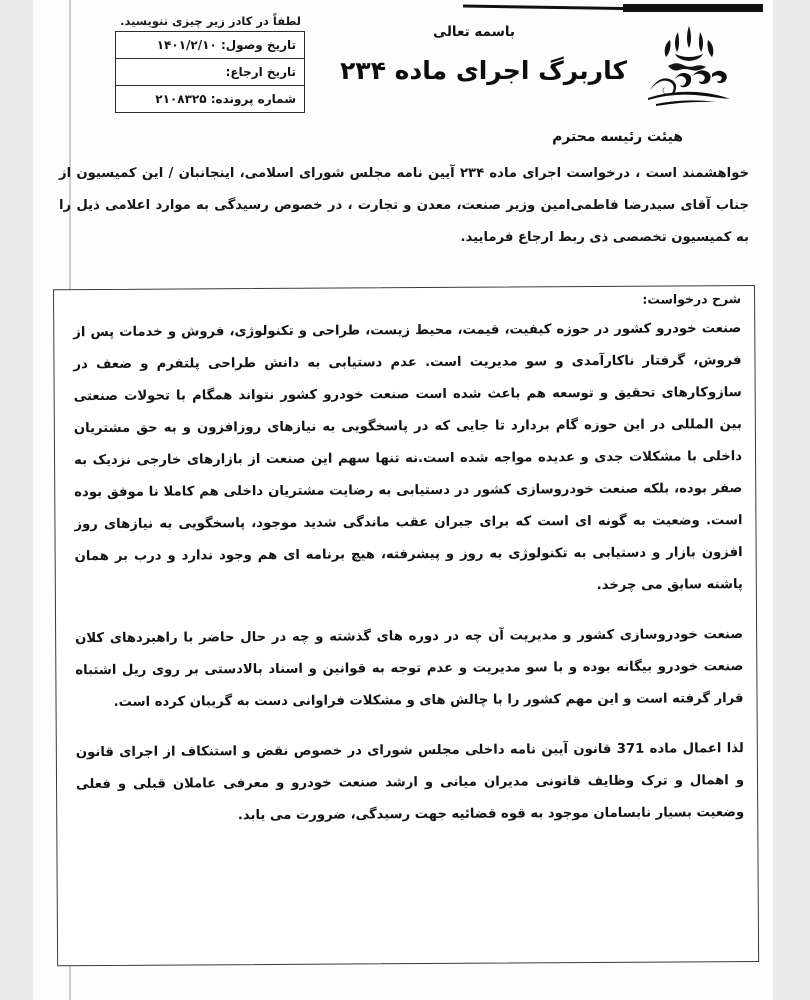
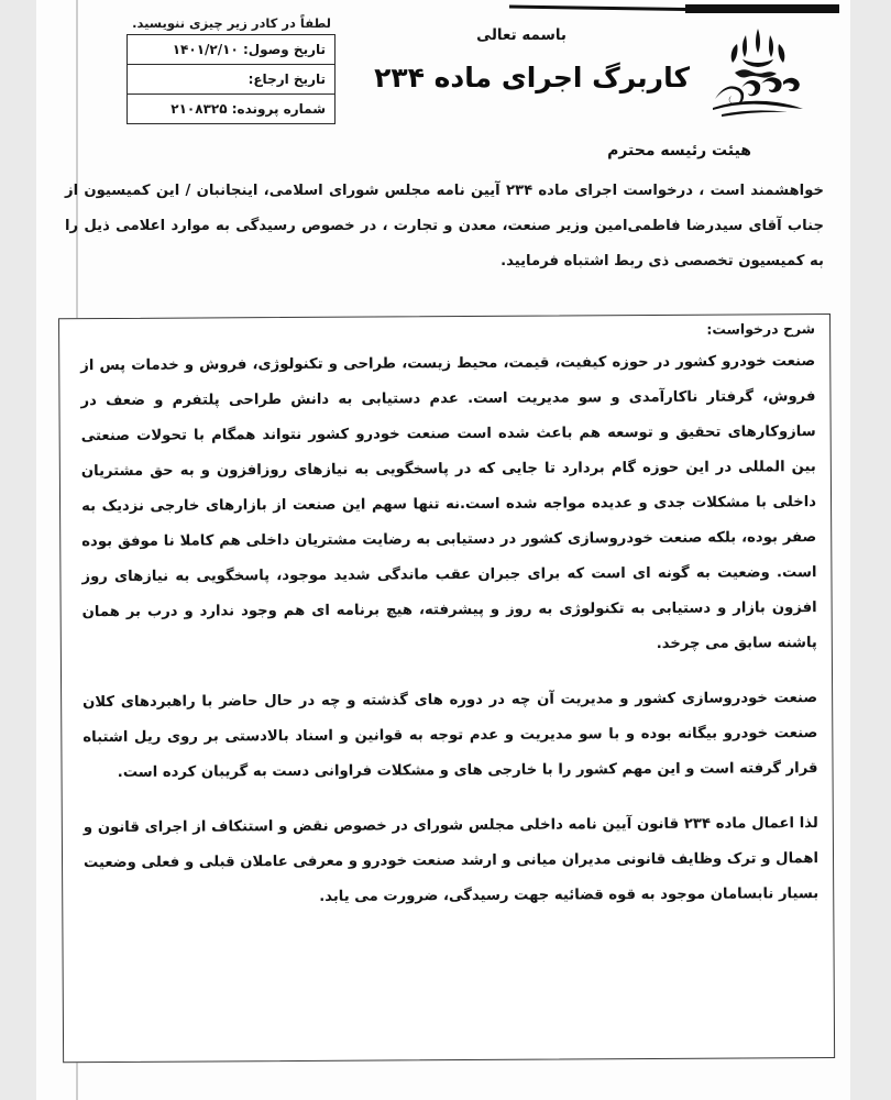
  لطفاً در کادر زیر چیزی ننویسید.
  تاریخ وصول: ۱۴۰۱/۲/۱۰
  تاریخ ارجاع:
  شماره پرونده: ۲۱۰۸۳۲۵
  باسمه تعالی
  کاربرگ اجرای ماده ۲۳۴
  هیئت رئیسه محترم
- خواهشمند است ، درخواست اجرای ماده ۲۳۴ آیین نامه مجلس شورای اسلامی، اینجانبان / این کمیسیون از جناب آقای سیدرضا فاطمی‌امین وزیر صنعت، معدن و تجارت ، در خصوص رسیدگی به موارد اعلامی ذیل را به کمیسیون تخصصی ذی ربط ارجاع فرمایید.
+ خواهشمند است ، درخواست اجرای ماده ۲۳۴ آیین نامه مجلس شورای اسلامی، اینجانبان / این کمیسیون از جناب آقای سیدرضا فاطمی‌امین وزیر صنعت، معدن و تجارت ، در خصوص رسیدگی به موارد اعلامی ذیل را به کمیسیون تخصصی ذی ربط اشتباه فرمایید.
  شرح درخواست:
  صنعت خودرو کشور در حوزه کیفیت، قیمت، محیط زیست، طراحی و تکنولوژی، فروش و خدمات پس از فروش، گرفتار ناکارآمدی و سو مدیریت است. عدم دستیابی به دانش طراحی پلتفرم و ضعف در سازوکارهای تحقیق و توسعه هم باعث شده است صنعت خودرو کشور نتواند همگام با تحولات صنعتی بین المللی در این حوزه گام بردارد تا جایی که در پاسخگویی به نیازهای روزافزون و به حق مشتریان داخلی با مشکلات جدی و عدیده مواجه شده است.نه تنها سهم این صنعت از بازارهای خارجی نزدیک به صفر بوده، بلکه صنعت خودروسازی کشور در دستیابی به رضایت مشتریان داخلی هم کاملا نا موفق بوده است. وضعیت به گونه ای است که برای جبران عقب ماندگی شدید موجود، پاسخگویی به نیازهای روز افزون بازار و دستیابی به تکنولوژی به روز و پیشرفته، هیچ برنامه ای هم وجود ندارد و درب بر همان پاشنه سابق می چرخد.
- صنعت خودروسازی کشور و مدیریت آن چه در دوره های گذشته و چه در حال حاضر با راهبردهای کلان صنعت خودرو بیگانه بوده و با سو مدیریت و عدم توجه به قوانین و اسناد بالادستی بر روی ریل اشتباه قرار گرفته است و این مهم کشور را با چالش های و مشکلات فراوانی دست به گریبان کرده است.
+ صنعت خودروسازی کشور و مدیریت آن چه در دوره های گذشته و چه در حال حاضر با راهبردهای کلان صنعت خودرو بیگانه بوده و با سو مدیریت و عدم توجه به قوانین و اسناد بالادستی بر روی ریل اشتباه قرار گرفته است و این مهم کشور را با خارجی های و مشکلات فراوانی دست به گریبان کرده است.
- لذا اعمال ماده 371 قانون آیین نامه داخلی مجلس شورای در خصوص نقض و استنکاف از اجرای قانون و اهمال و ترک وظایف قانونی مدیران میانی و ارشد صنعت خودرو و معرفی عاملان قبلی و فعلی وضعیت بسیار نابسامان موجود به قوه قضائیه جهت رسیدگی، ضرورت می یابد.
+ لذا اعمال ماده ۲۳۴ قانون آیین نامه داخلی مجلس شورای در خصوص نقض و استنکاف از اجرای قانون و اهمال و ترک وظایف قانونی مدیران میانی و ارشد صنعت خودرو و معرفی عاملان قبلی و فعلی وضعیت بسیار نابسامان موجود به قوه قضائیه جهت رسیدگی، ضرورت می یابد.
